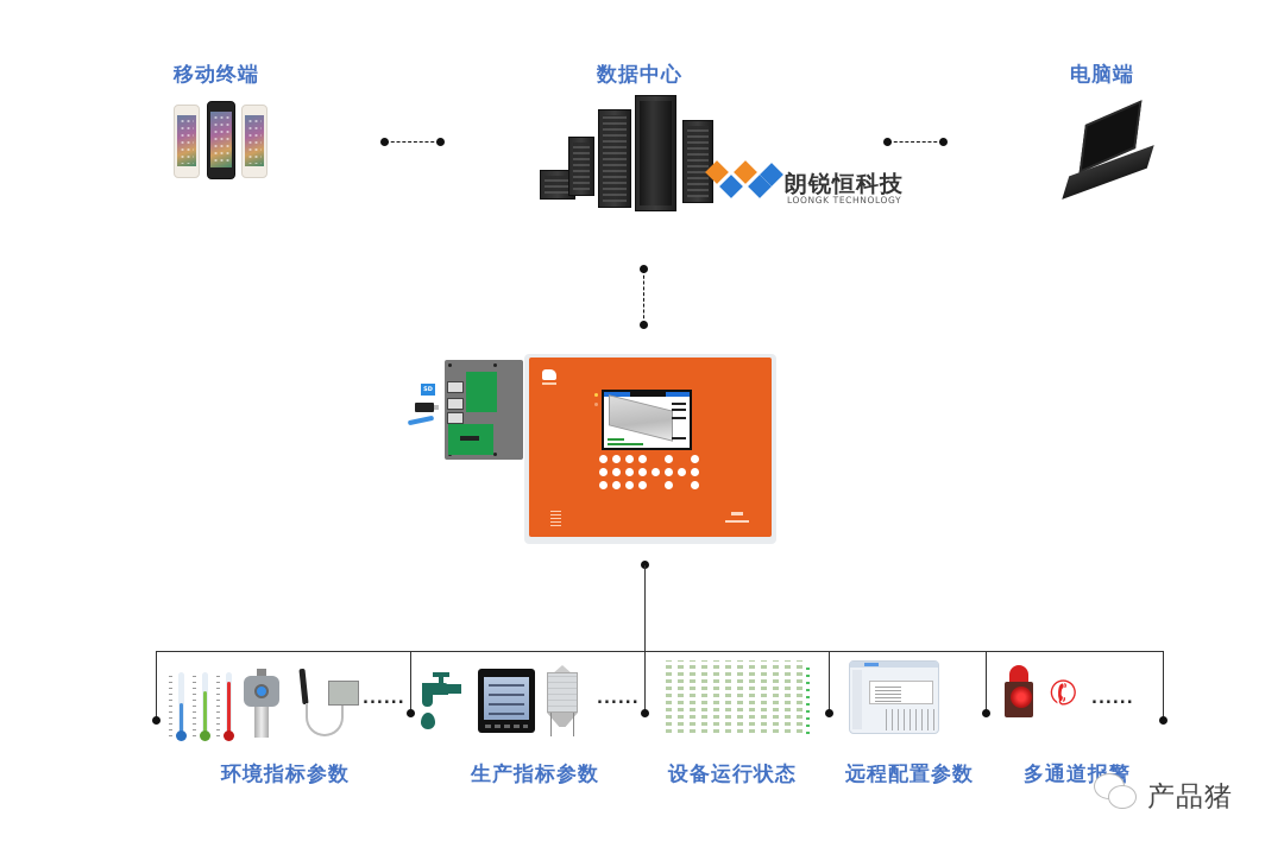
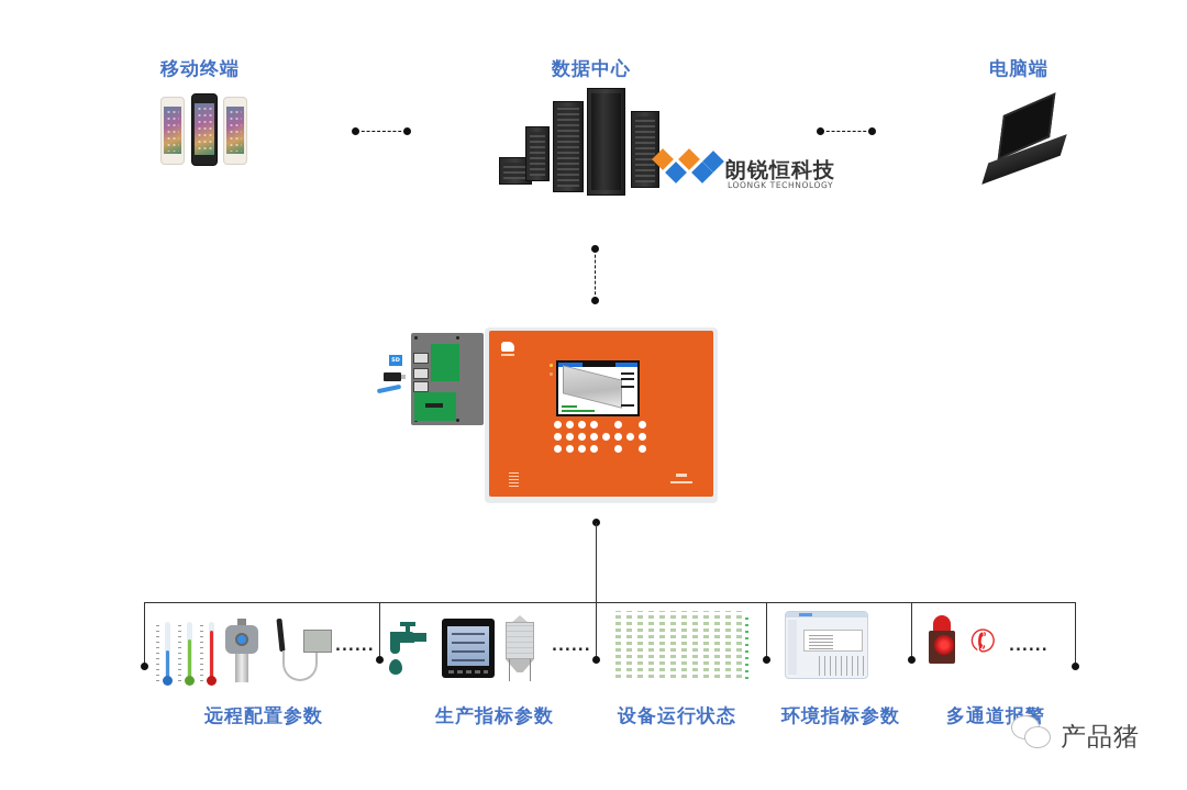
  移动终端
  数据中心
  电脑端
  朗锐恒科技
  LOONGK TECHNOLOGY
  ......
- 环境指标参数
+ 远程配置参数
  ......
  生产指标参数
  设备运行状态
- 远程配置参数
+ 环境指标参数
  ......
  多通道报警
  产品猪
